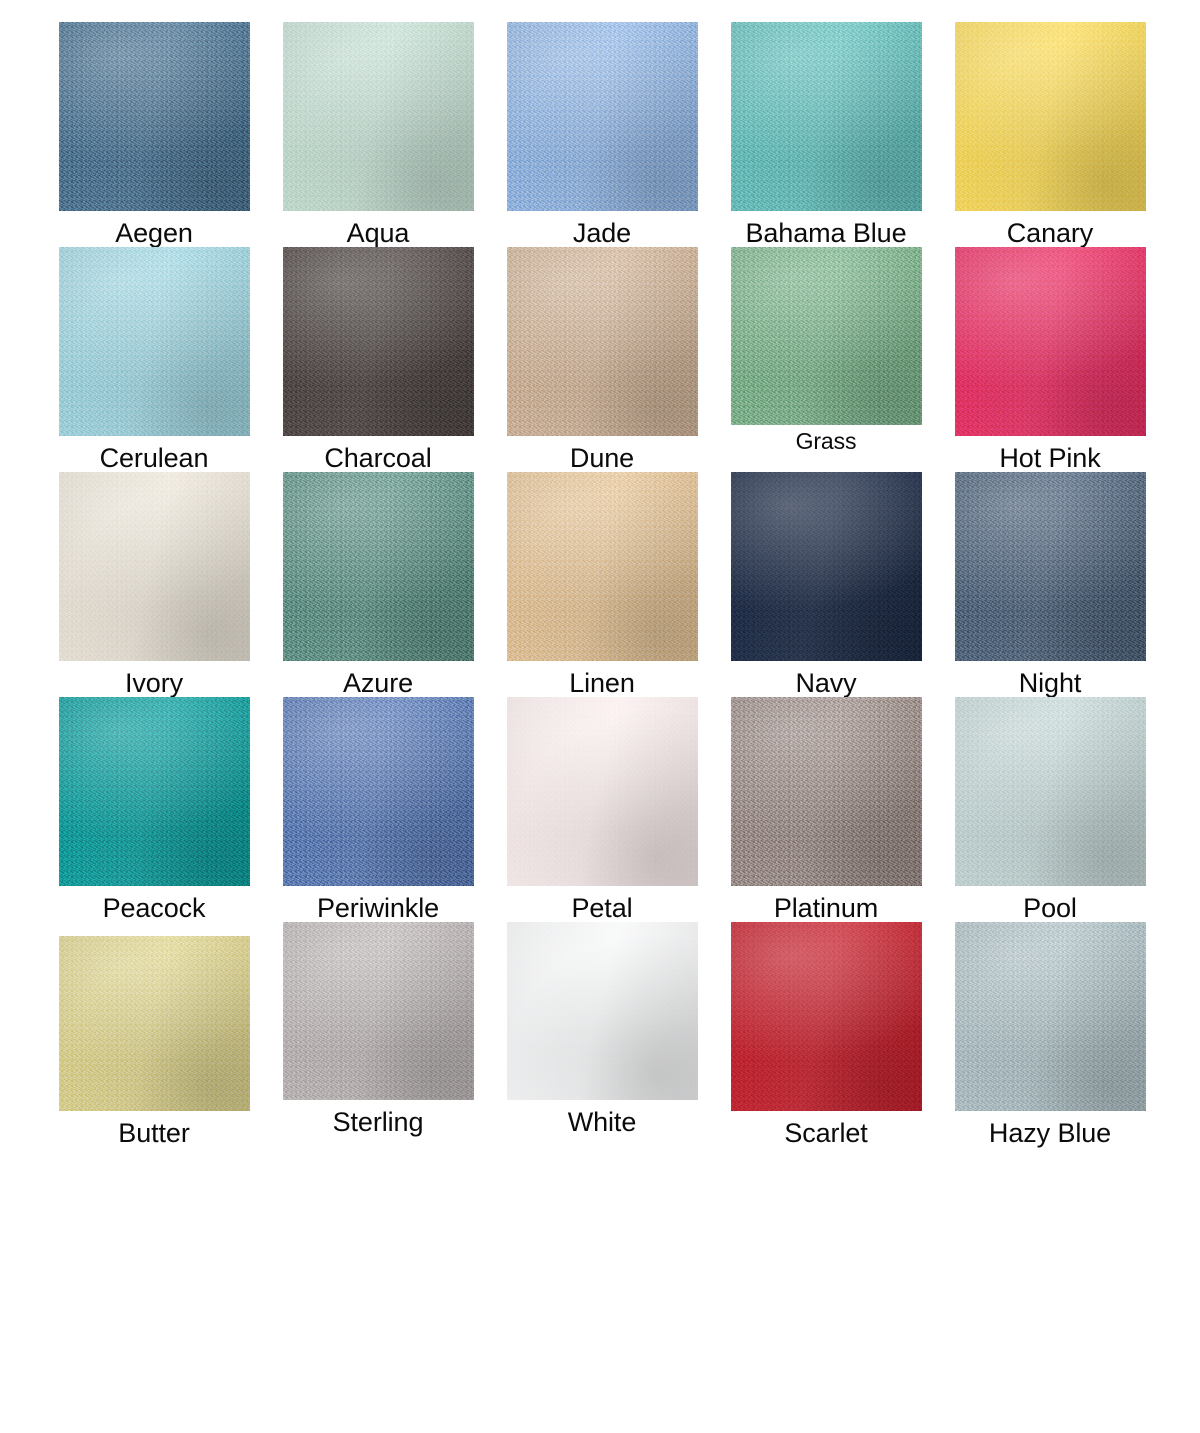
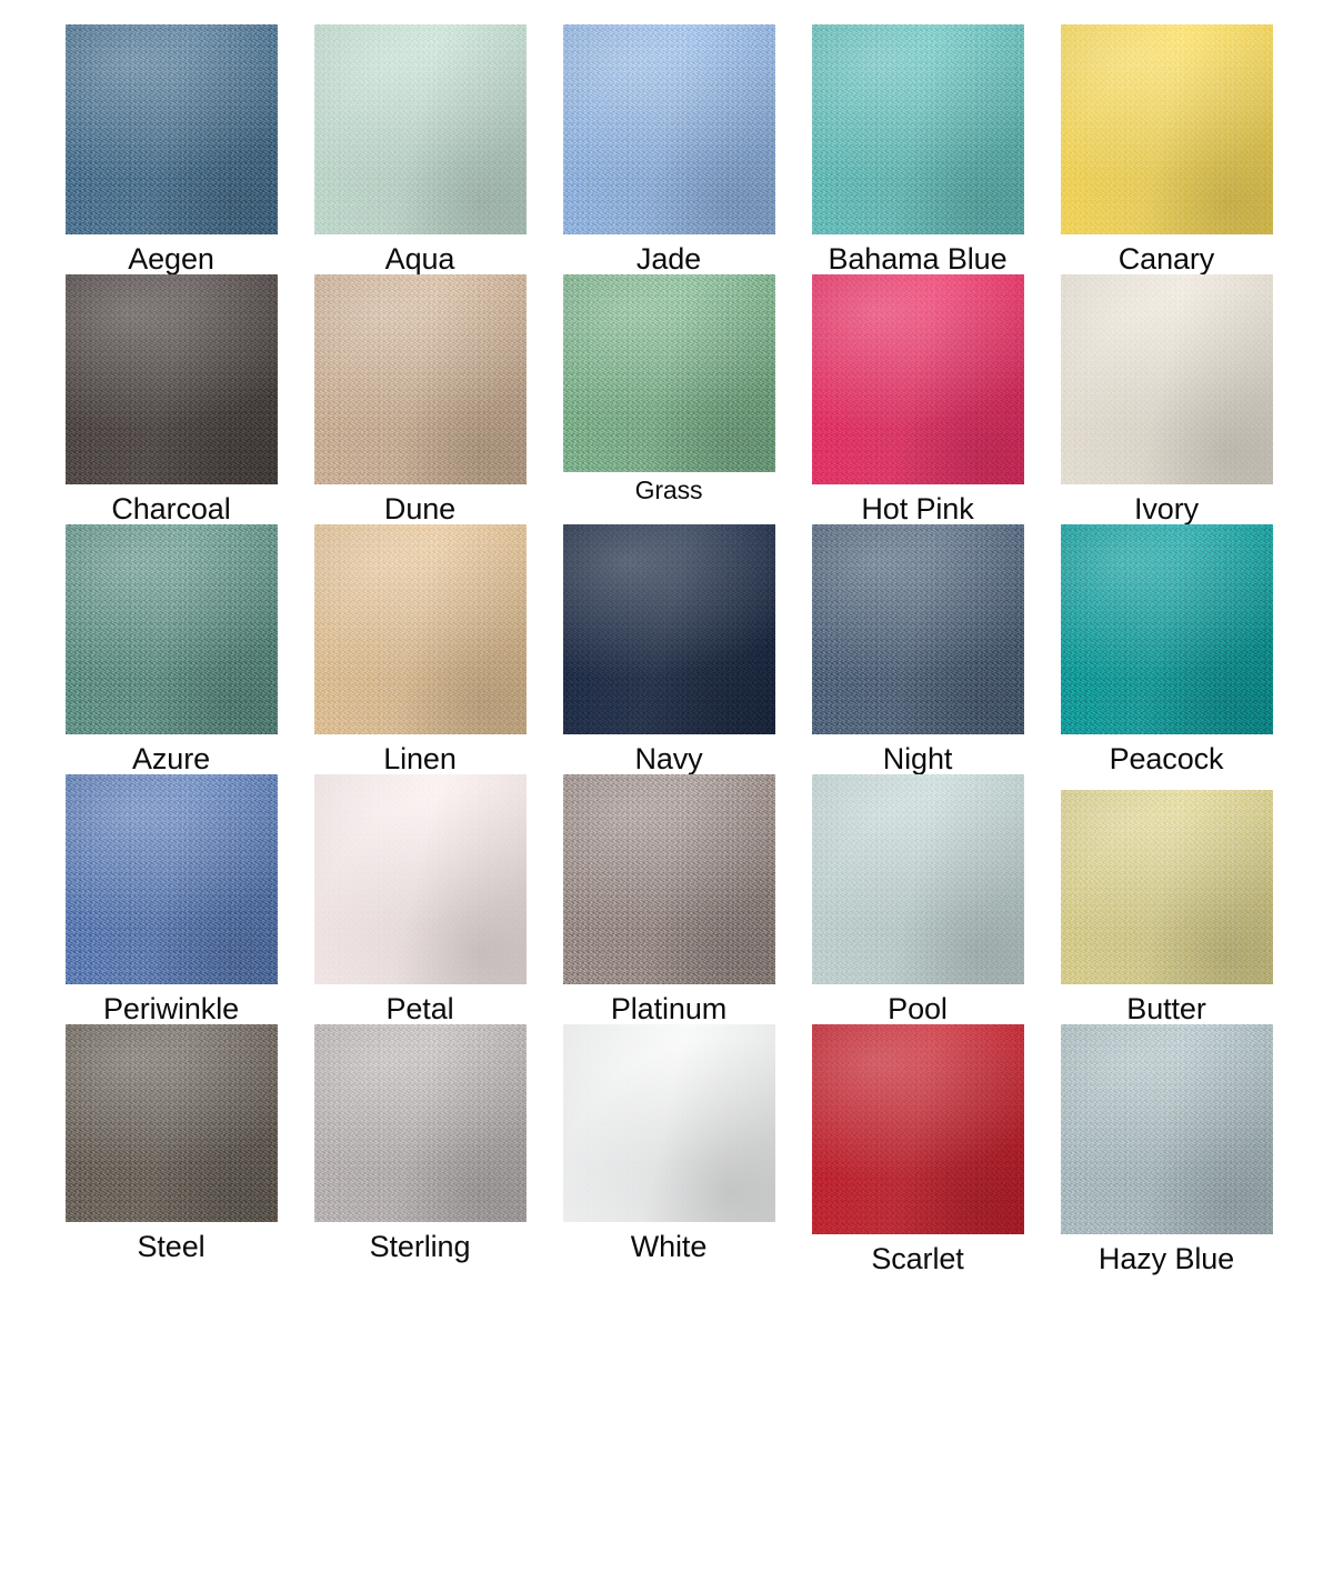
  Aegen
  Aqua
  Jade
  Bahama Blue
  Canary
- Cerulean
  Charcoal
  Dune
  Grass
  Hot Pink
  Ivory
  Azure
  Linen
  Navy
  Night
  Peacock
  Periwinkle
  Petal
  Platinum
  Pool
  Butter
+ Steel
  Sterling
  White
  Scarlet
  Hazy Blue
